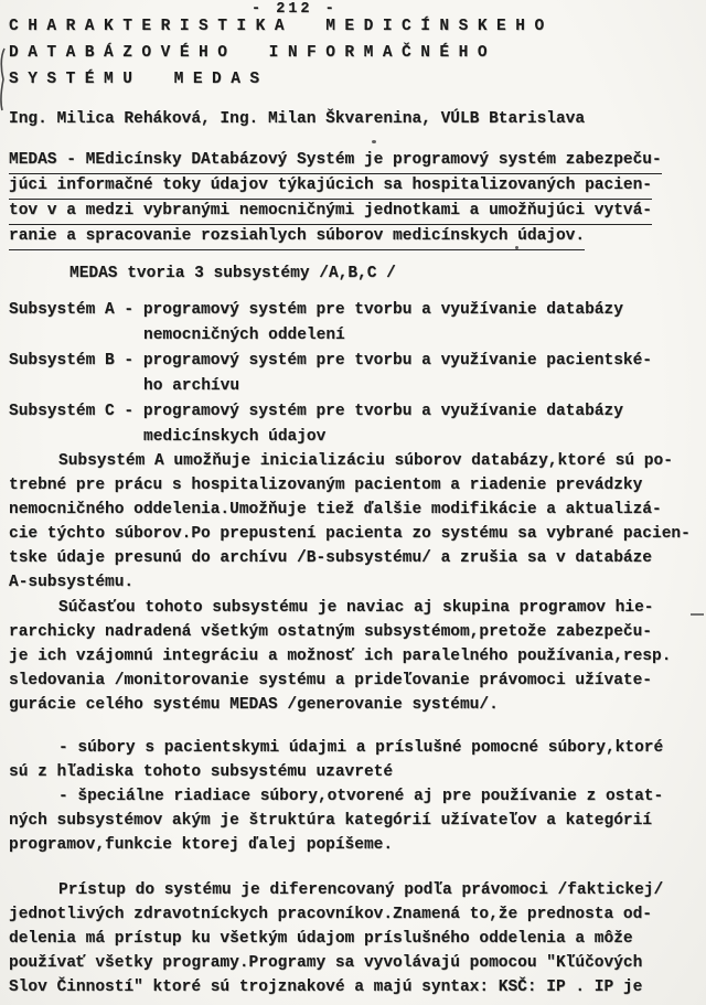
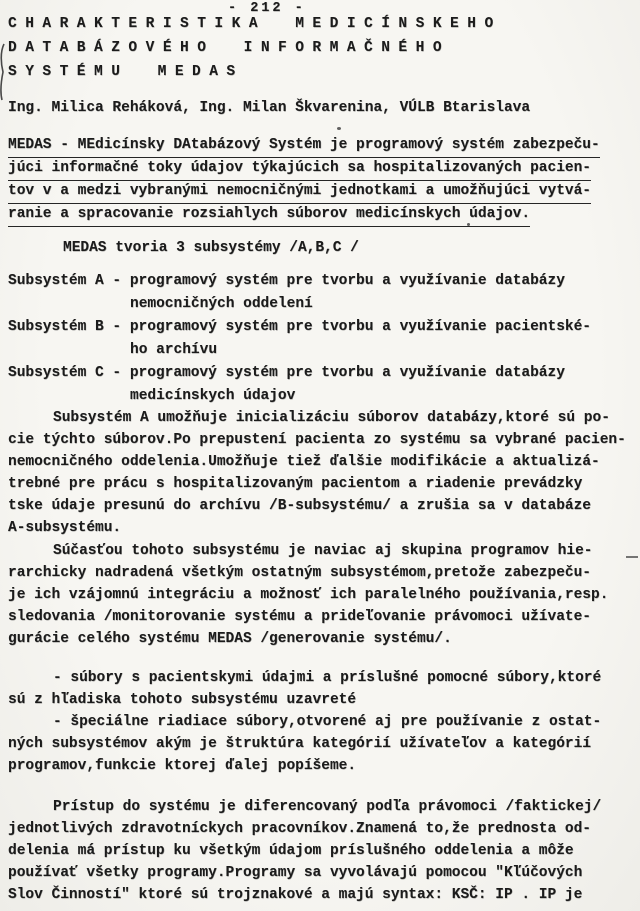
  - 212 -
  CHARAKTERISTIKA MEDICÍNSKEHO
  DATABÁZOVÉHO INFORMAČNÉHO
  SYSTÉMU MEDAS
  Ing. Milica Reháková, Ing. Milan Škvarenina, VÚLB Btarislava
  MEDAS - MEdicínsky DAtabázový Systém je programový systém zabezpeču-
  júci informačné toky údajov týkajúcich sa hospitalizovaných pacien-
  tov v a medzi vybranými nemocničnými jednotkami a umožňujúci vytvá-
  ranie a spracovanie rozsiahlych súborov medicínskych údajov.
  MEDAS tvoria 3 subsystémy /A,B,C /
  Subsystém A - programový systém pre tvorbu a využívanie databázy
  nemocničných oddelení
  Subsystém B - programový systém pre tvorbu a využívanie pacientské-
  ho archívu
  Subsystém C - programový systém pre tvorbu a využívanie databázy
  medicínskych údajov
  Subsystém A umožňuje inicializáciu súborov databázy,ktoré sú po-
- trebné pre prácu s hospitalizovaným pacientom a riadenie prevádzky
+ cie týchto súborov.Po prepustení pacienta zo systému sa vybrané pacien-
  nemocničného oddelenia.Umožňuje tiež ďalšie modifikácie a aktualizá-
- cie týchto súborov.Po prepustení pacienta zo systému sa vybrané pacien-
+ trebné pre prácu s hospitalizovaným pacientom a riadenie prevádzky
  tske údaje presunú do archívu /B-subsystému/ a zrušia sa v databáze
  A-subsystému.
  Súčasťou tohoto subsystému je naviac aj skupina programov hie-
  rarchicky nadradená všetkým ostatným subsystémom,pretože zabezpeču-
  je ich vzájomnú integráciu a možnosť ich paralelného používania,resp.
  sledovania /monitorovanie systému a prideľovanie právomoci užívate-
  gurácie celého systému MEDAS /generovanie systému/.
  - súbory s pacientskymi údajmi a príslušné pomocné súbory,ktoré
  sú z hľadiska tohoto subsystému uzavreté
  - špeciálne riadiace súbory,otvorené aj pre používanie z ostat-
  ných subsystémov akým je štruktúra kategórií užívateľov a kategórií
  programov,funkcie ktorej ďalej popíšeme.
  Prístup do systému je diferencovaný podľa právomoci /faktickej/
  jednotlivých zdravotníckych pracovníkov.Znamená to,že prednosta od-
  delenia má prístup ku všetkým údajom príslušného oddelenia a môže
  používať všetky programy.Programy sa vyvolávajú pomocou "Kľúčových
  Slov Činností" ktoré sú trojznakové a majú syntax: KSČ: IP . IP je
